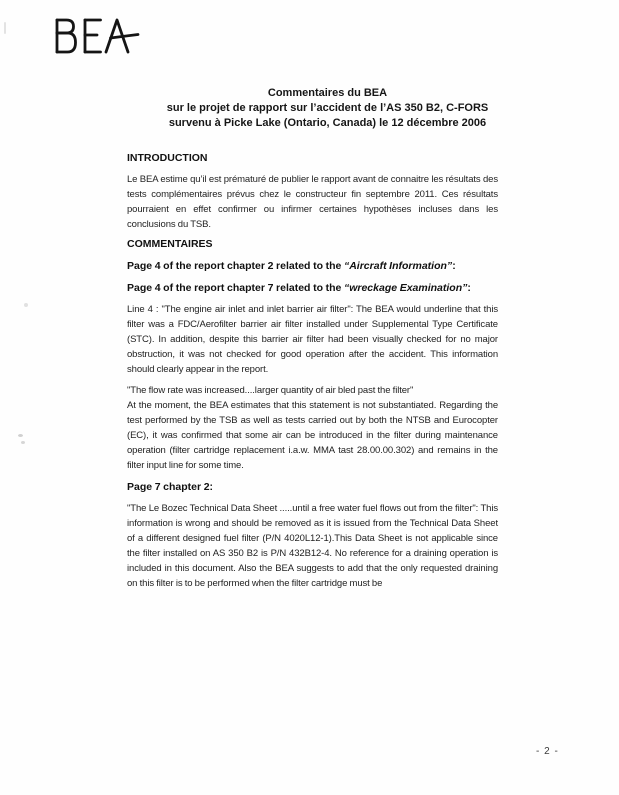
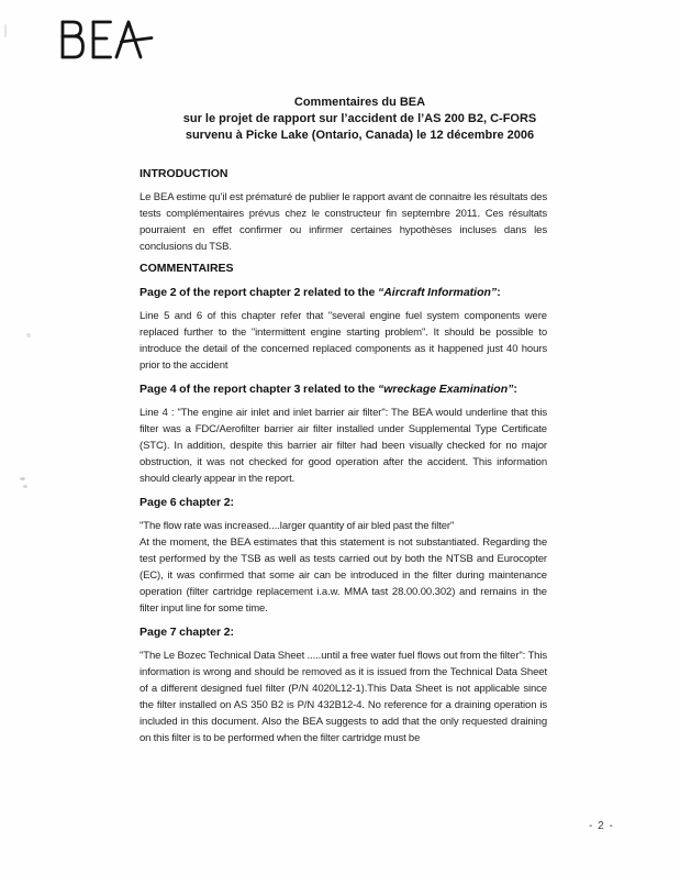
  Commentaires du BEA
- sur le projet de rapport sur l’accident de l’AS 350 B2, C-FORS
+ sur le projet de rapport sur l’accident de l’AS 200 B2, C-FORS
  survenu à Picke Lake (Ontario, Canada) le 12 décembre 2006
  INTRODUCTION
  Le BEA estime qu’il est prématuré de publier le rapport avant de connaitre les résultats des tests complémentaires prévus chez le constructeur fin septembre 2011. Ces résultats pourraient en effet confirmer ou infirmer certaines hypothèses incluses dans les conclusions du TSB.
  COMMENTAIRES
- Page 4 of the report chapter 2 related to the “Aircraft Information”:
+ Page 2 of the report chapter 2 related to the “Aircraft Information”:
+ Line 5 and 6 of this chapter refer that "several engine fuel system components were replaced further to the "intermittent engine starting problem". It should be possible to introduce the detail of the concerned replaced components as it happened just 40 hours prior to the accident
- Page 4 of the report chapter 7 related to the “wreckage Examination”:
+ Page 4 of the report chapter 3 related to the “wreckage Examination”:
  Line 4 : "The engine air inlet and inlet barrier air filter": The BEA would underline that this filter was a FDC/Aerofilter barrier air filter installed under Supplemental Type Certificate (STC). In addition, despite this barrier air filter had been visually checked for no major obstruction, it was not checked for good operation after the accident. This information should clearly appear in the report.
+ Page 6 chapter 2:
  "The flow rate was increased....larger quantity of air bled past the filter"
  At the moment, the BEA estimates that this statement is not substantiated. Regarding the test performed by the TSB as well as tests carried out by both the NTSB and Eurocopter (EC), it was confirmed that some air can be introduced in the filter during maintenance operation (filter cartridge replacement i.a.w. MMA tast 28.00.00.302) and remains in the filter input line for some time.
  Page 7 chapter 2:
  "The Le Bozec Technical Data Sheet .....until a free water fuel flows out from the filter": This information is wrong and should be removed as it is issued from the Technical Data Sheet of a different designed fuel filter (P/N 4020L12-1).This Data Sheet is not applicable since the filter installed on AS 350 B2 is P/N 432B12-4. No reference for a draining operation is included in this document. Also the BEA suggests to add that the only requested draining on this filter is to be performed when the filter cartridge must be
  - 2 -
